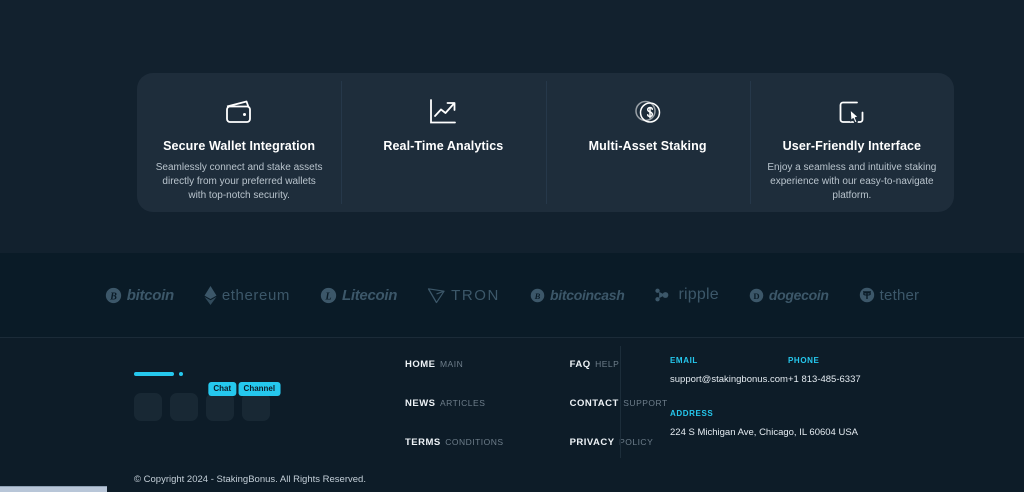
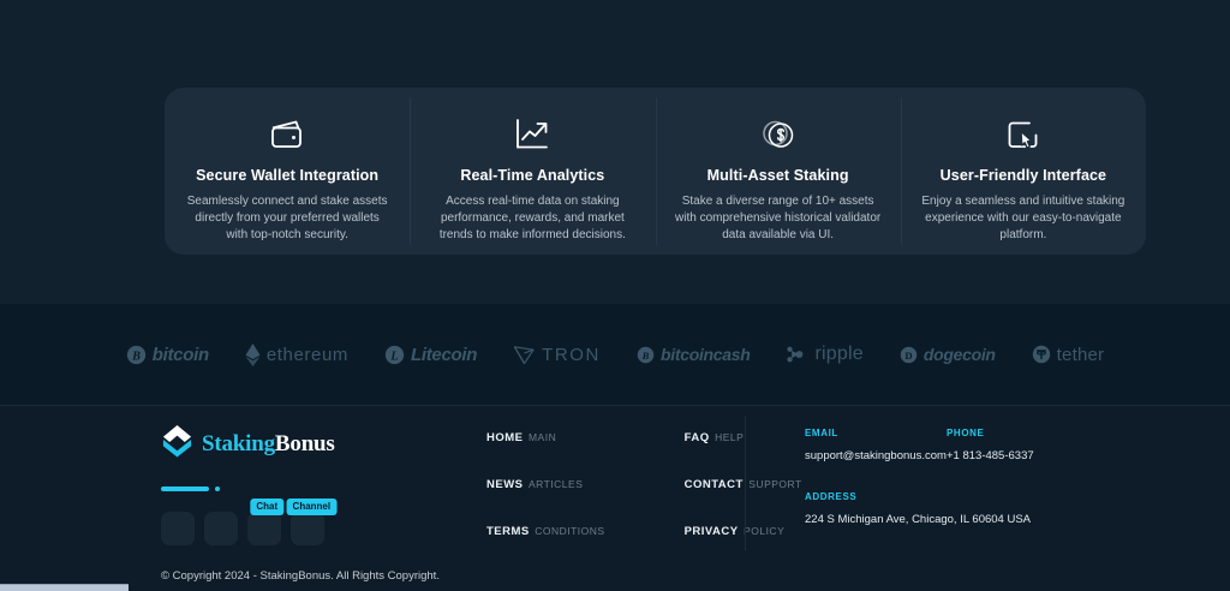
  Secure Wallet Integration
  Seamlessly connect and stake assets directly from your preferred wallets with top-notch security.
  Real-Time Analytics
+ Access real-time data on staking performance, rewards, and market trends to make informed decisions.
  Multi-Asset Staking
+ Stake a diverse range of 10+ assets with comprehensive historical validator data available via UI.
  User-Friendly Interface
  Enjoy a seamless and intuitive staking experience with our easy-to-navigate platform.
  B
  bitcoin
  ethereum
  L
  Litecoin
  TRON
  B
  bitcoincash
  ripple
  D
  dogecoin
  tether
+ StakingBonus
  Chat
  Channel
  HOME MAIN
  NEWS ARTICLES
  TERMS CONDITIONS
  FAQ HELP
  CONTACT SUPPORT
  PRIVACY POLICY
  EMAIL
  support@stakingbonus.com
  PHONE
  +1 813-485-6337
  ADDRESS
  224 S Michigan Ave, Chicago, IL 60604 USA
- © Copyright 2024 - StakingBonus. All Rights Reserved.
+ © Copyright 2024 - StakingBonus. All Rights Copyright.
